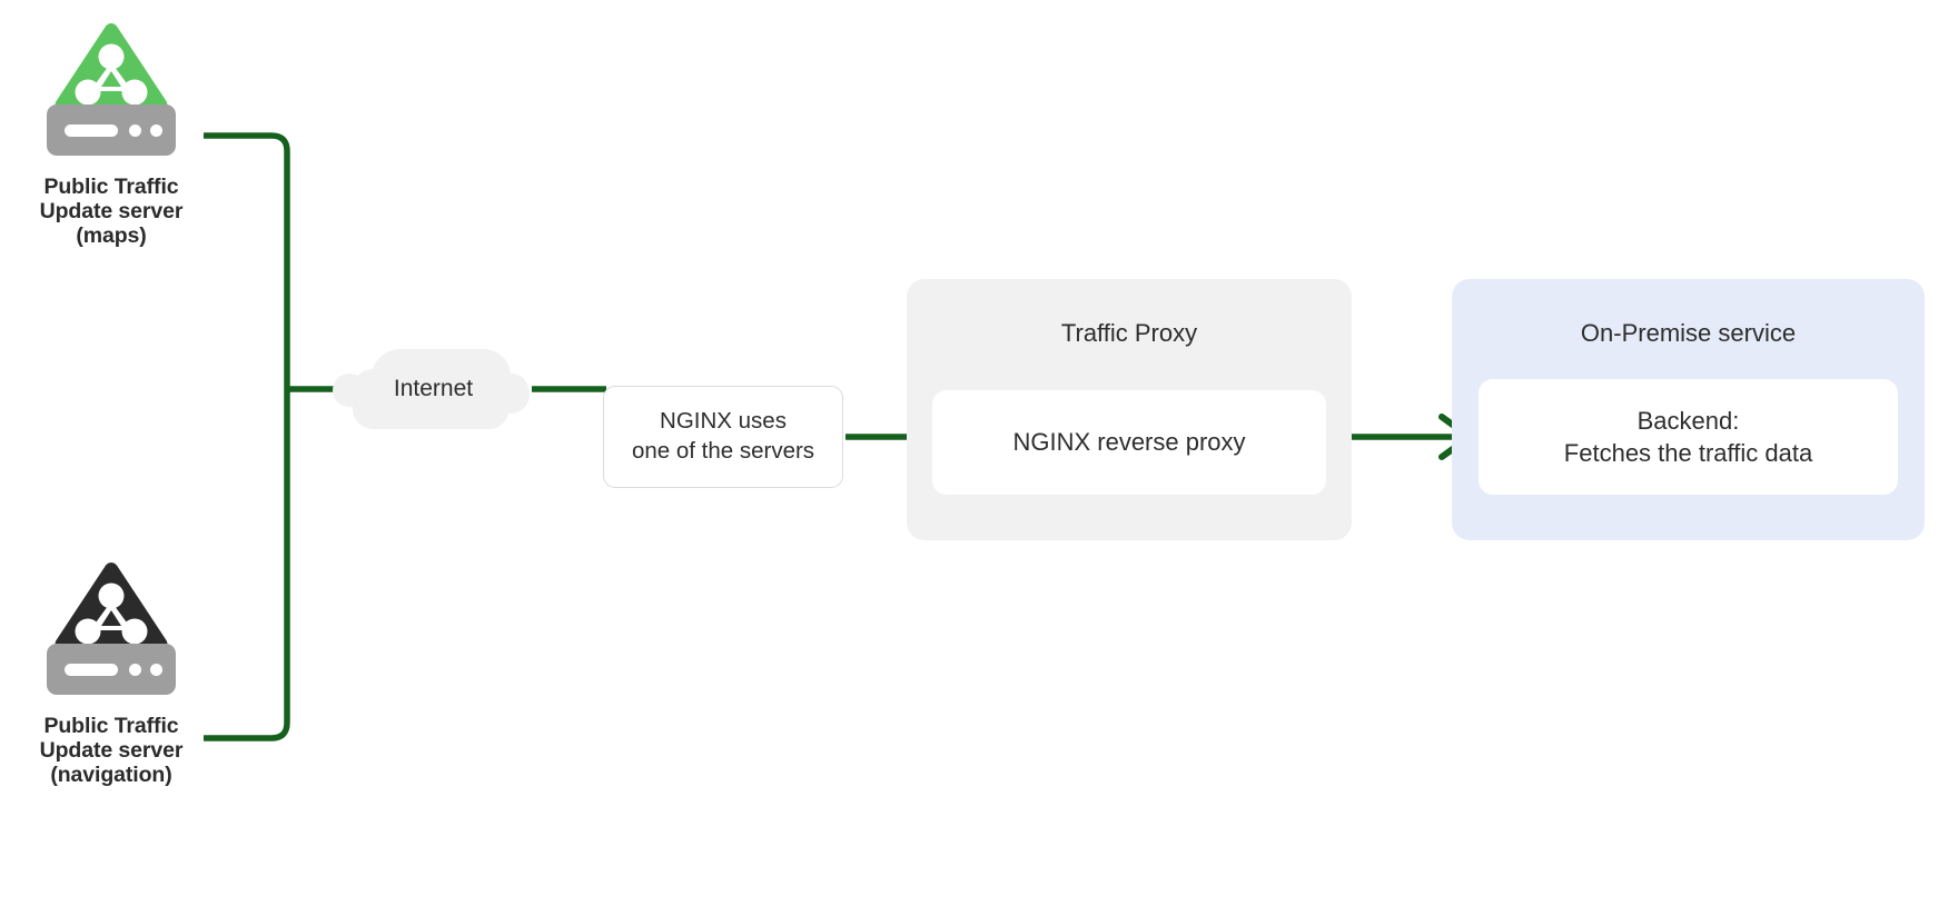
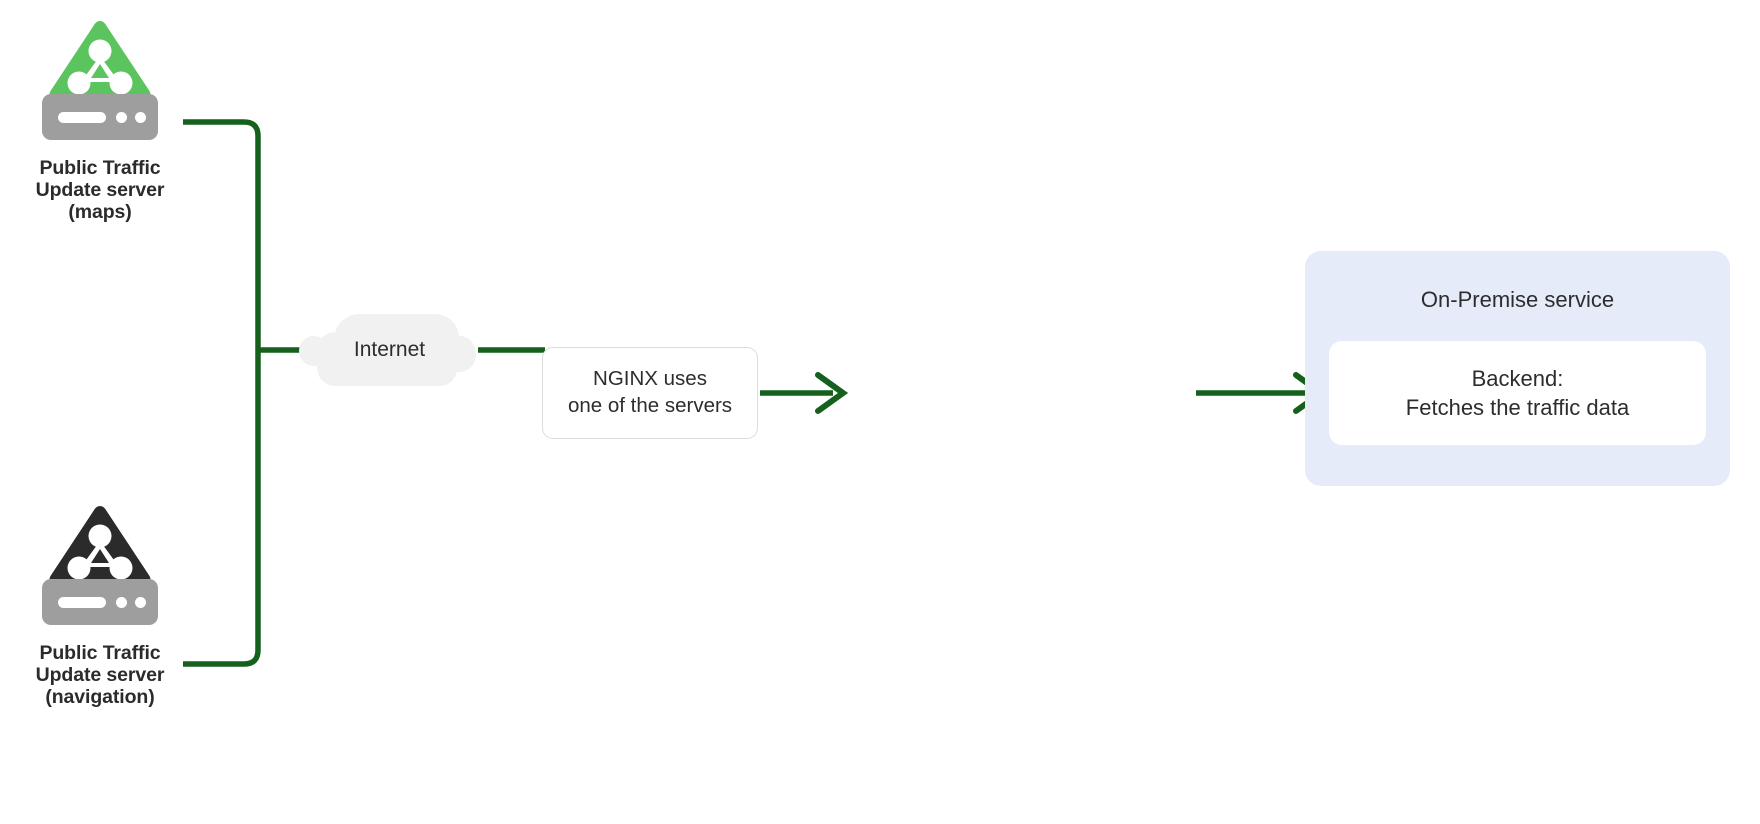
  Public Traffic
  Update server
  (maps)
  Public Traffic
  Update server
  (navigation)
  Internet
  NGINX uses
  one of the servers
- Traffic Proxy
- NGINX reverse proxy
  On-Premise service
  Backend:
  Fetches the traffic data
